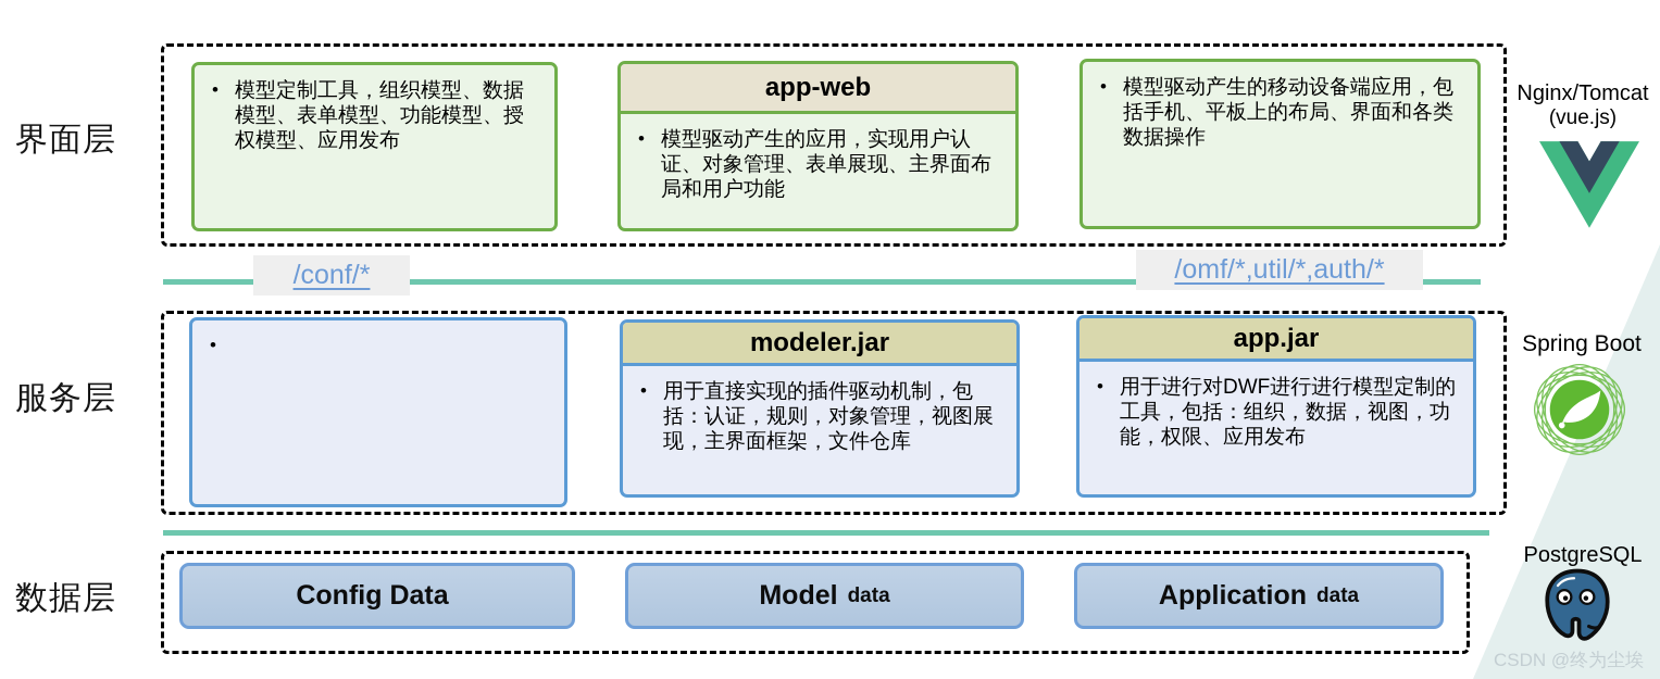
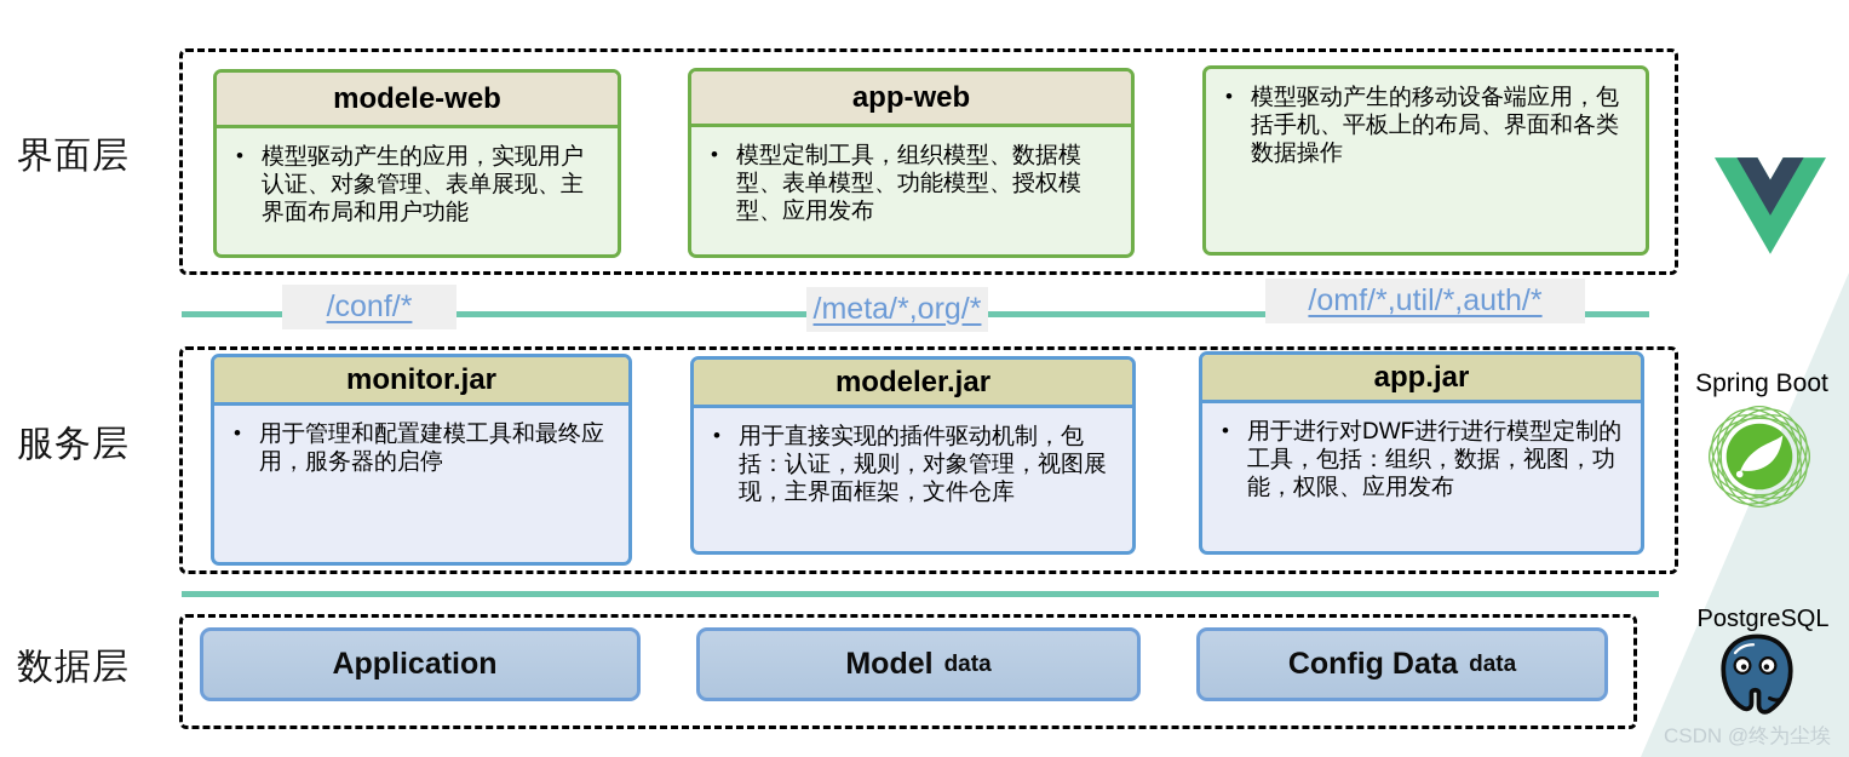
  界面层
  服务层
  数据层
+ modele-web
  •
- 模型定制工具，组织模型、数据模型、表单模型、功能模型、授权模型、应用发布
+ 模型驱动产生的应用，实现用户认证、对象管理、表单展现、主界面布局和用户功能
  app-web
  •
- 模型驱动产生的应用，实现用户认证、对象管理、表单展现、主界面布局和用户功能
+ 模型定制工具，组织模型、数据模型、表单模型、功能模型、授权模型、应用发布
  •
  模型驱动产生的移动设备端应用，包括手机、平板上的布局、界面和各类数据操作
  /conf/*
+ /meta/*,org/*
  /omf/*,util/*,auth/*
+ monitor.jar
  •
+ 用于管理和配置建模工具和最终应用，服务器的启停
  modeler.jar
  •
  用于直接实现的插件驱动机制，包括：认证，规则，对象管理，视图展现，主界面框架，文件仓库
  app.jar
  •
  用于进行对DWF进行进行模型定制的工具，包括：组织，数据，视图，功能，权限、应用发布
- Config Data
+ Application
  Model
  data
- Application
+ Config Data
  data
- Nginx/Tomcat
- (vue.js)
  Spring Boot
  PostgreSQL
  CSDN @终为尘埃
